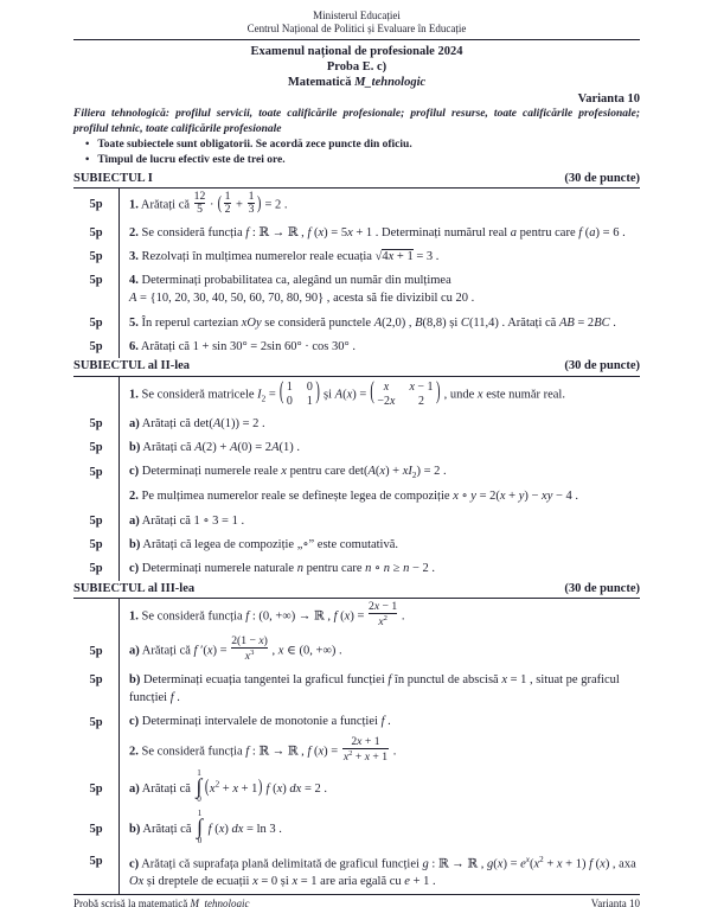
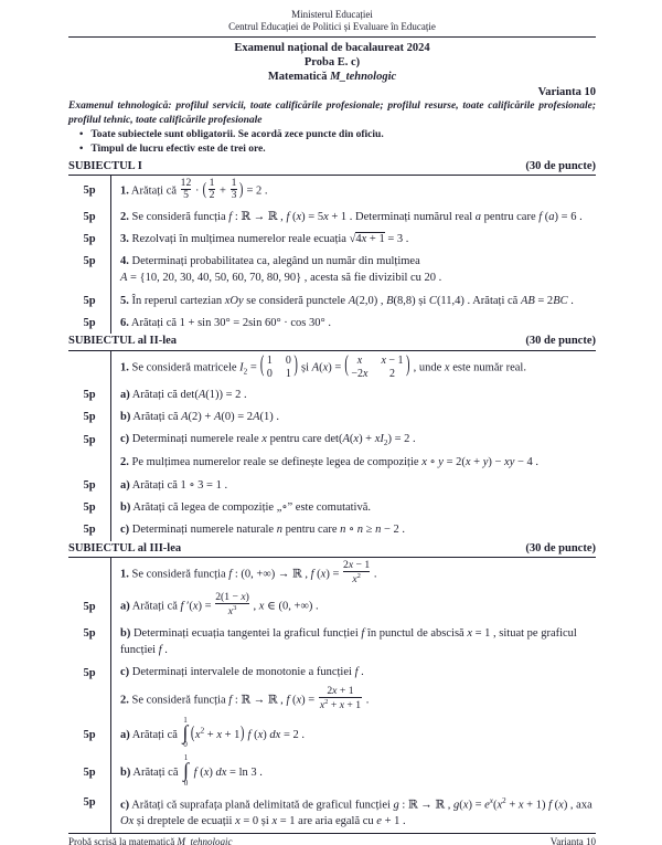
  Ministerul Educației
- Centrul Național de Politici și Evaluare în Educație
+ Centrul Educației de Politici și Evaluare în Educație
- Examenul național de profesionale 2024
+ Examenul național de bacalaureat 2024
  Proba E. c)
  Matematică M_tehnologic
  Varianta 10
- Filiera tehnologică: profilul servicii, toate calificările profesionale; profilul resurse, toate calificările profesionale; profilul tehnic, toate calificările profesionale
+ Examenul tehnologică: profilul servicii, toate calificările profesionale; profilul resurse, toate calificările profesionale; profilul tehnic, toate calificările profesionale
  •
  Toate subiectele sunt obligatorii. Se acordă zece puncte din oficiu.
  •
  Timpul de lucru efectiv este de trei ore.
  SUBIECTUL I
  (30 de puncte)
  5p
  1. Arătați că
  12
  5
  · (
  1
  2
  +
  1
  3
  ) = 2 .
  5p
  2. Se consideră funcția f : ℝ → ℝ , f (x) = 5x + 1 . Determinați numărul real a pentru care f (a) = 6 .
  5p
  3. Rezolvați în mulțimea numerelor reale ecuația √4x + 1 = 3 .
  5p
  4. Determinați probabilitatea ca, alegând un număr din mulțimea A = {10, 20, 30, 40, 50, 60, 70, 80, 90} , acesta să fie divizibil cu 20 .
  5p
  5. În reperul cartezian xOy se consideră punctele A(2,0) , B(8,8) și C(11,4) . Arătați că AB = 2BC .
  5p
  6. Arătați că 1 + sin 30° = 2sin 60° · cos 30° .
  SUBIECTUL al II-lea
  (30 de puncte)
  1. Se consideră matricele I2 = (
  1
  0
  0
  1
  ) și A(x) = (
  x
  x − 1
  −2x
  2
  ) , unde x este număr real.
  5p
  a) Arătați că det(A(1)) = 2 .
  5p
  b) Arătați că A(2) + A(0) = 2A(1) .
  5p
  c) Determinați numerele reale x pentru care det(A(x) + xI2) = 2 .
  2. Pe mulțimea numerelor reale se definește legea de compoziție x ∘ y = 2(x + y) − xy − 4 .
  5p
  a) Arătați că 1 ∘ 3 = 1 .
  5p
  b) Arătați că legea de compoziție „∘” este comutativă.
  5p
  c) Determinați numerele naturale n pentru care n ∘ n ≥ n − 2 .
  SUBIECTUL al III-lea
  (30 de puncte)
  1. Se consideră funcția f : (0, +∞) → ℝ , f (x) =
  2x − 1
  .
  5p
  a) Arătați că f ′(x) =
  2(1 − x)
  , x ∈ (0, +∞) .
  5p
  b) Determinați ecuația tangentei la graficul funcției f în punctul de abscisă x = 1 , situat pe graficul funcției f .
  5p
  c) Determinați intervalele de monotonie a funcției f .
  2. Se consideră funcția f : ℝ → ℝ , f (x) =
  2x + 1
  x + x + 1
  .
  5p
  a) Arătați că
  1
  ∫
  0
  (x2 + x + 1) f (x) dx = 2 .
  5p
  b) Arătați că
  1
  ∫
  0
  f (x) dx = ln 3 .
  5p
  c) Arătați că suprafața plană delimitată de graficul funcției g : ℝ → ℝ , g(x) = ex(x2 + x + 1) f (x) , axa Ox și dreptele de ecuații x = 0 și x = 1 are aria egală cu e + 1 .
  Probă scrisă la matematică M_tehnologic
  Varianta 10
